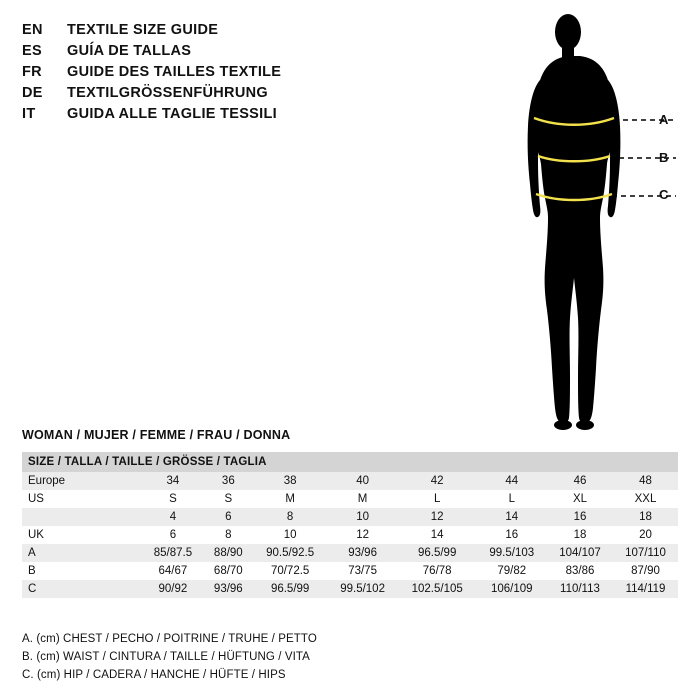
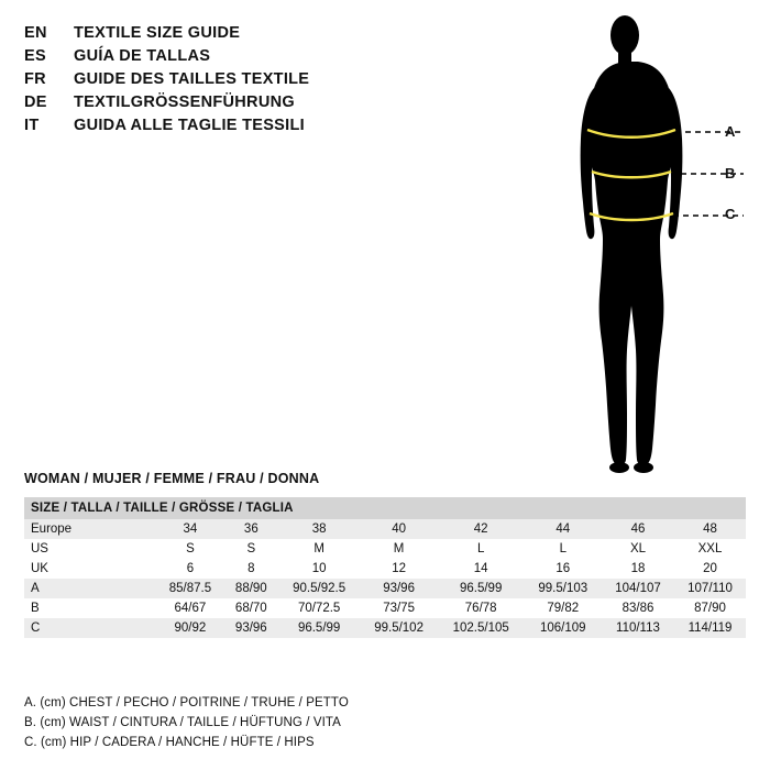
  EN
  TEXTILE SIZE GUIDE
  ES
  GUÍA DE TALLAS
  FR
  GUIDE DES TAILLES TEXTILE
  DE
  TEXTILGRÖSSENFÜHRUNG
  IT
  GUIDA ALLE TAGLIE TESSILI
  A
  B
  C
  WOMAN / MUJER / FEMME / FRAU / DONNA
  SIZE / TALLA / TAILLE / GRÖSSE / TAGLIA
  Europe	34	36	38	40	42	44	46	48
  US	S	S	M	M	L	L	XL	XXL
- 	4	6	8	10	12	14	16	18
  UK	6	8	10	12	14	16	18	20
  A	85/87.5	88/90	90.5/92.5	93/96	96.5/99	99.5/103	104/107	107/110
  B	64/67	68/70	70/72.5	73/75	76/78	79/82	83/86	87/90
  C	90/92	93/96	96.5/99	99.5/102	102.5/105	106/109	110/113	114/119
  A. (cm) CHEST / PECHO / POITRINE / TRUHE / PETTO
  B. (cm) WAIST / CINTURA / TAILLE / HÜFTUNG / VITA
  C. (cm) HIP / CADERA / HANCHE / HÜFTE / HIPS
